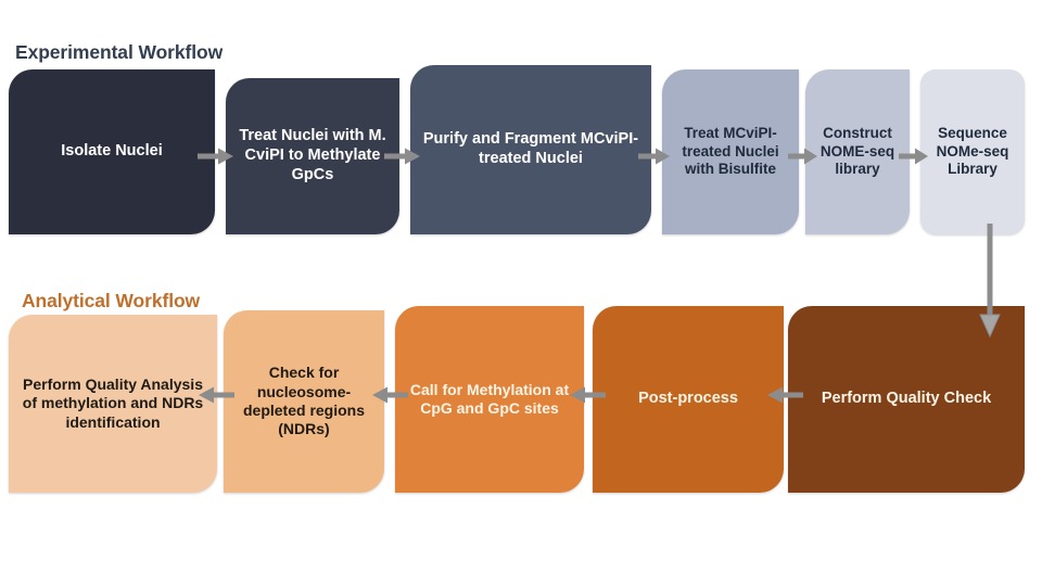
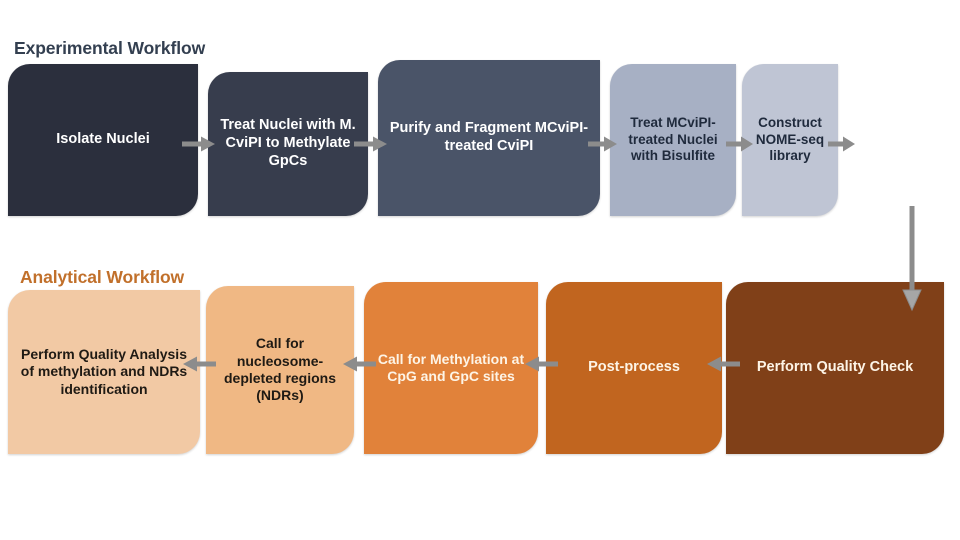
  Experimental Workflow
  Analytical Workflow
  Isolate Nuclei
  Treat Nuclei with M. CviPI to Methylate GpCs
- Purify and Fragment MCviPI-treated Nuclei
+ Purify and Fragment MCviPI-treated CviPI
  Treat MCviPI-treated Nuclei with Bisulfite
  Construct NOME-seq library
- Sequence NOMe-seq Library
  Perform Quality Analysis of methylation and NDRs identification
- Check for nucleosome-depleted regions (NDRs)
+ Call for nucleosome-depleted regions (NDRs)
  Call for Methylation at CpG and GpC sites
  Post-process
  Perform Quality Check
